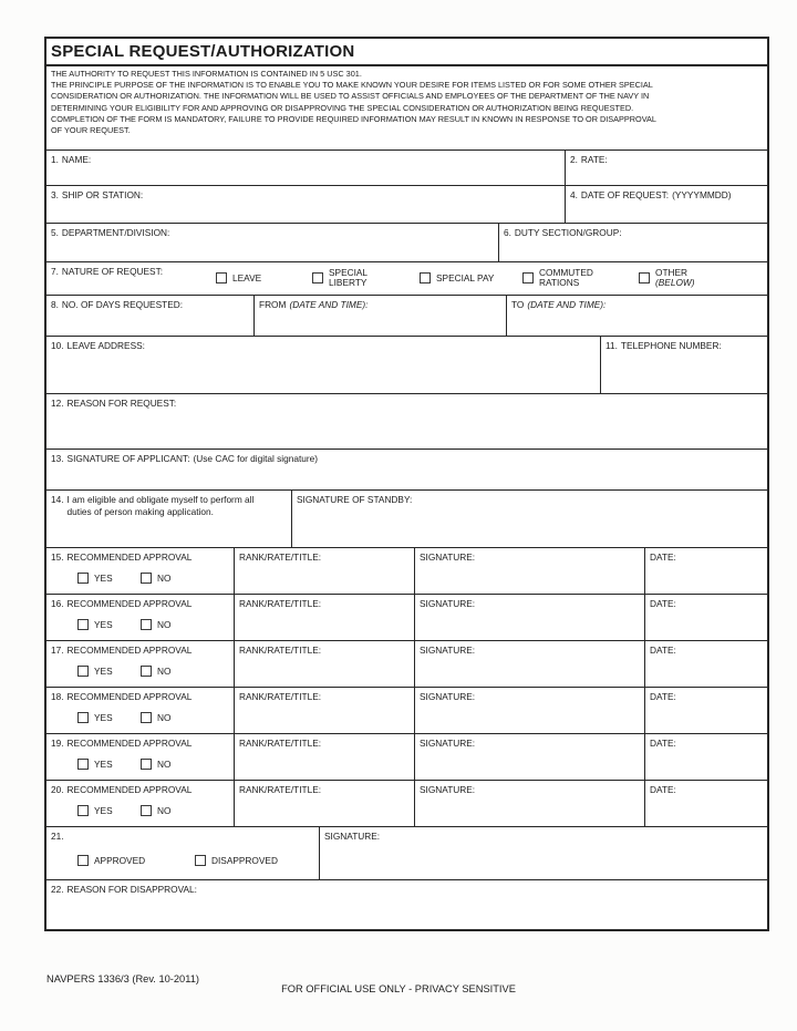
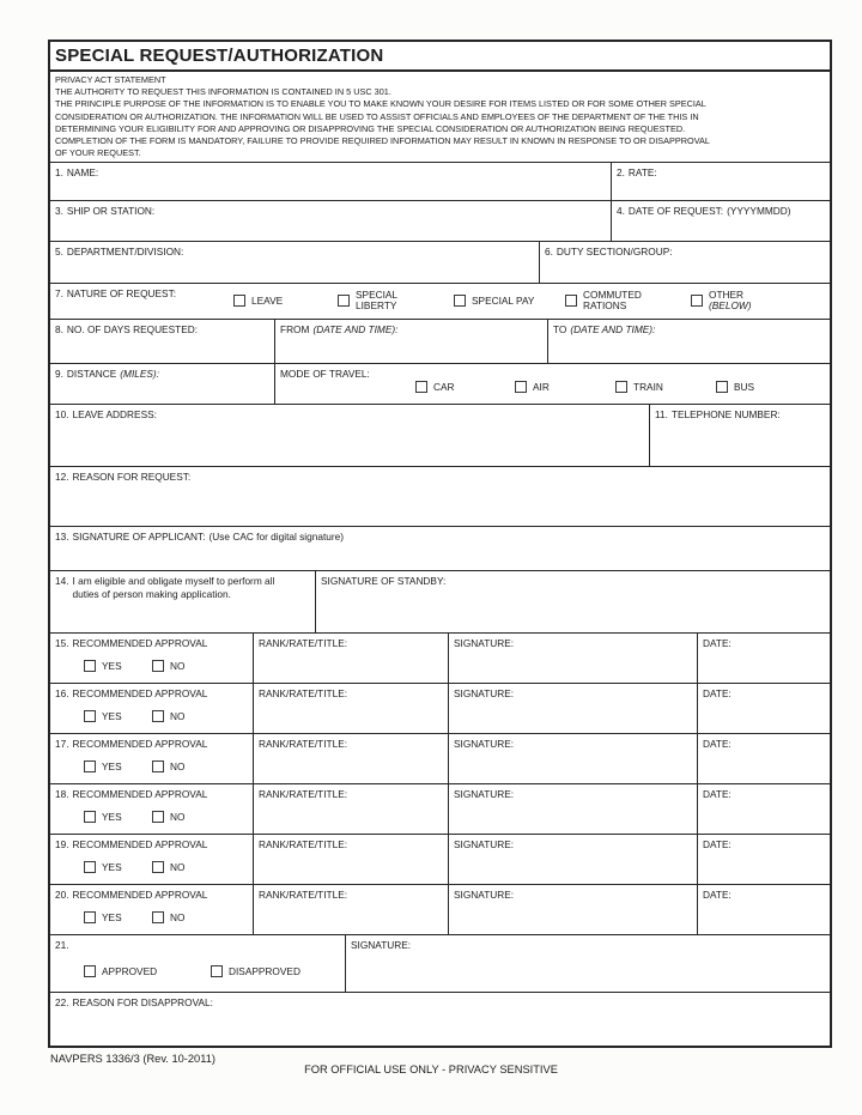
  SPECIAL REQUEST/AUTHORIZATION
+ PRIVACY ACT STATEMENT
  THE AUTHORITY TO REQUEST THIS INFORMATION IS CONTAINED IN 5 USC 301.
  THE PRINCIPLE PURPOSE OF THE INFORMATION IS TO ENABLE YOU TO MAKE KNOWN YOUR DESIRE FOR ITEMS LISTED OR FOR SOME OTHER SPECIAL
- CONSIDERATION OR AUTHORIZATION. THE INFORMATION WILL BE USED TO ASSIST OFFICIALS AND EMPLOYEES OF THE DEPARTMENT OF THE NAVY IN
+ CONSIDERATION OR AUTHORIZATION. THE INFORMATION WILL BE USED TO ASSIST OFFICIALS AND EMPLOYEES OF THE DEPARTMENT OF THE THIS IN
  DETERMINING YOUR ELIGIBILITY FOR AND APPROVING OR DISAPPROVING THE SPECIAL CONSIDERATION OR AUTHORIZATION BEING REQUESTED.
  COMPLETION OF THE FORM IS MANDATORY, FAILURE TO PROVIDE REQUIRED INFORMATION MAY RESULT IN KNOWN IN RESPONSE TO OR DISAPPROVAL
  OF YOUR REQUEST.
  1.
  NAME:
  2.
  RATE:
  3.
  SHIP OR STATION:
  4.
  DATE OF REQUEST:
  (YYYYMMDD)
  5.
  DEPARTMENT/DIVISION:
  6.
  DUTY SECTION/GROUP:
  7.
  NATURE OF REQUEST:
  LEAVE
  SPECIAL
  LIBERTY
  SPECIAL PAY
  COMMUTED
  RATIONS
  OTHER
  (BELOW)
  8.
  NO. OF DAYS REQUESTED:
  FROM
  (DATE AND TIME):
  TO
  (DATE AND TIME):
+ 9.
+ DISTANCE
+ (MILES):
+ MODE OF TRAVEL:
+ CAR
+ AIR
+ TRAIN
+ BUS
  10.
  LEAVE ADDRESS:
  11.
  TELEPHONE NUMBER:
  12.
  REASON FOR REQUEST:
  13.
  SIGNATURE OF APPLICANT:
  (Use CAC for digital signature)
  14.
  I am eligible and obligate myself to perform all duties of person making application.
  SIGNATURE OF STANDBY:
  15.
  RECOMMENDED APPROVAL
  YES
  NO
  RANK/RATE/TITLE:
  SIGNATURE:
  DATE:
  16.
  RECOMMENDED APPROVAL
  YES
  NO
  RANK/RATE/TITLE:
  SIGNATURE:
  DATE:
  17.
  RECOMMENDED APPROVAL
  YES
  NO
  RANK/RATE/TITLE:
  SIGNATURE:
  DATE:
  18.
  RECOMMENDED APPROVAL
  YES
  NO
  RANK/RATE/TITLE:
  SIGNATURE:
  DATE:
  19.
  RECOMMENDED APPROVAL
  YES
  NO
  RANK/RATE/TITLE:
  SIGNATURE:
  DATE:
  20.
  RECOMMENDED APPROVAL
  YES
  NO
  RANK/RATE/TITLE:
  SIGNATURE:
  DATE:
  21.
  APPROVED
  DISAPPROVED
  SIGNATURE:
  22.
  REASON FOR DISAPPROVAL:
  NAVPERS 1336/3 (Rev. 10-2011)
  FOR OFFICIAL USE ONLY - PRIVACY SENSITIVE
